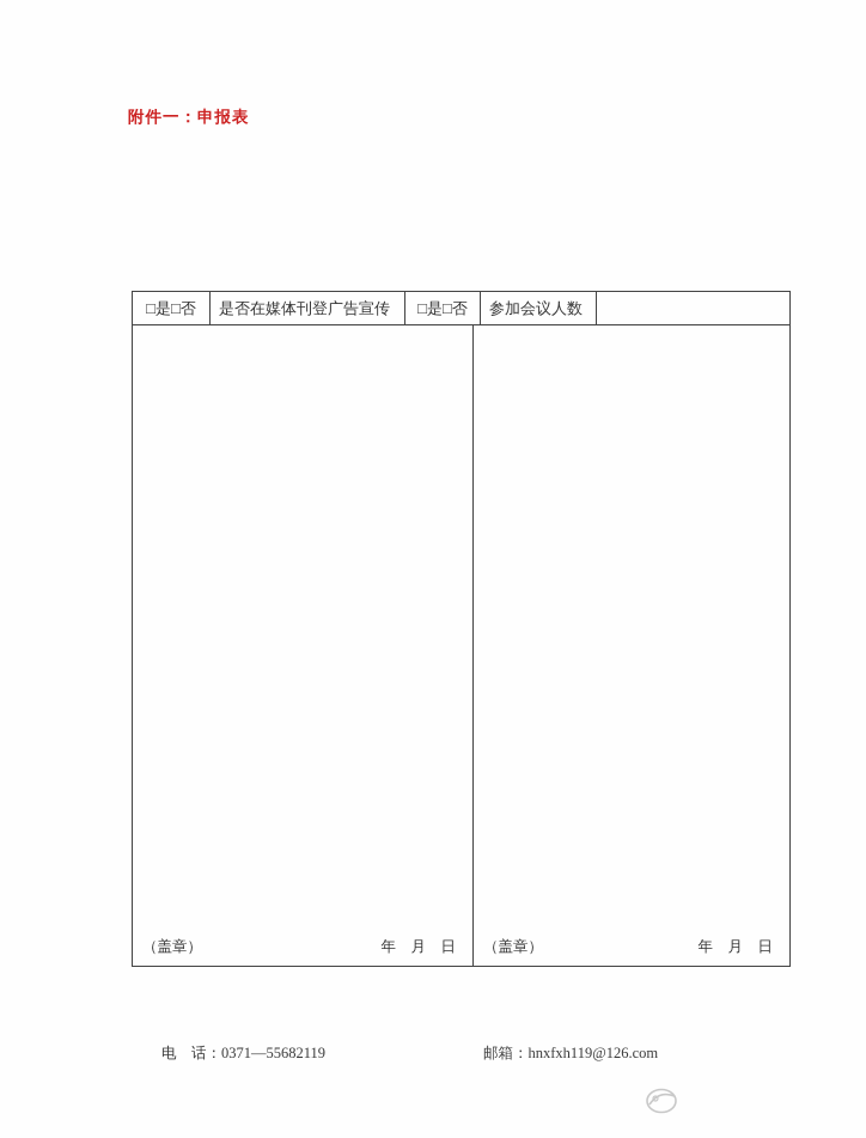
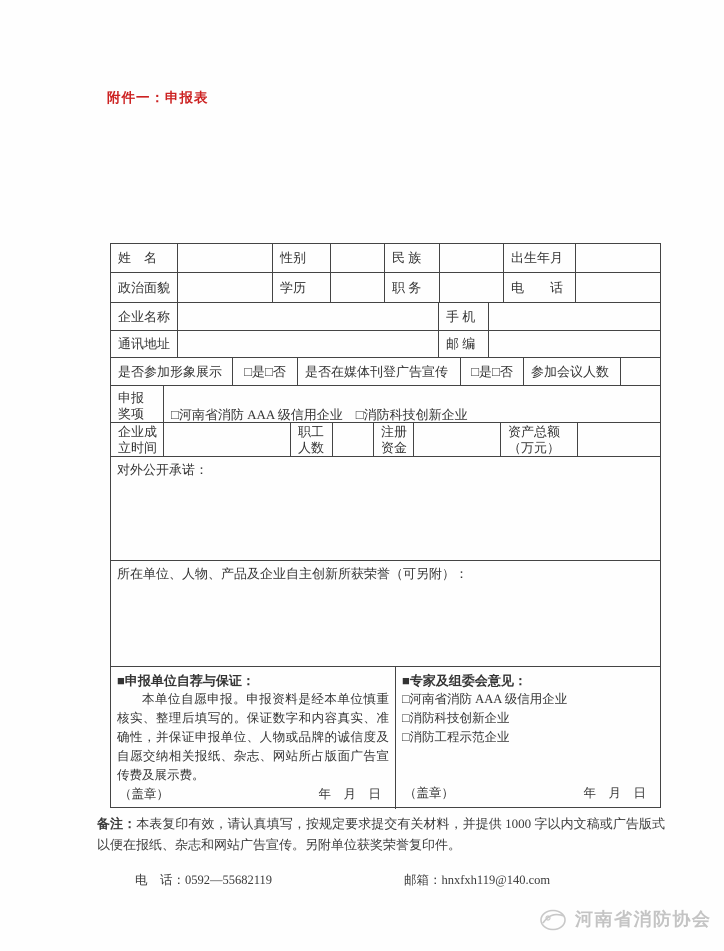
  附件一：申报表
+ 姓 名
+ 性别
+ 民 族
+ 出生年月
+ 政治面貌
+ 学历
+ 职 务
+ 电 话
+ 企业名称
+ 手 机
+ 通讯地址
+ 邮 编
+ 是否参加形象展示
  □是□否
  是否在媒体刊登广告宣传
  □是□否
  参加会议人数
+ 申报
+ 奖项
+ □河南省消防 AAA 级信用企业 □消防科技创新企业
+ 企业成
+ 立时间
+ 职工
+ 人数
+ 注册
+ 资金
+ 资产总额
+ （万元）
+ 对外公开承诺：
+ 所在单位、人物、产品及企业自主创新所获荣誉（可另附）：
+ ■申报单位自荐与保证：
+ 本单位自愿申报。申报资料是经本单位慎重核实、整理后填写的。保证数字和内容真实、准确性，并保证申报单位、人物或品牌的诚信度及自愿交纳相关报纸、杂志、网站所占版面广告宣传费及展示费。
  （盖章）
  年 月 日
+ ■专家及组委会意见：
+ □河南省消防 AAA 级信用企业
+ □消防科技创新企业
+ □消防工程示范企业
  （盖章）
  年 月 日
+ 备注：本表复印有效，请认真填写，按规定要求提交有关材料，并提供 1000 字以内文稿或广告版式以便在报纸、杂志和网站广告宣传。另附单位获奖荣誉复印件。
- 电 话：0371—55682119
+ 电 话：0592—55682119
- 邮箱：hnxfxh119@126.com
+ 邮箱：hnxfxh119@140.com
+ 河南省消防协会
